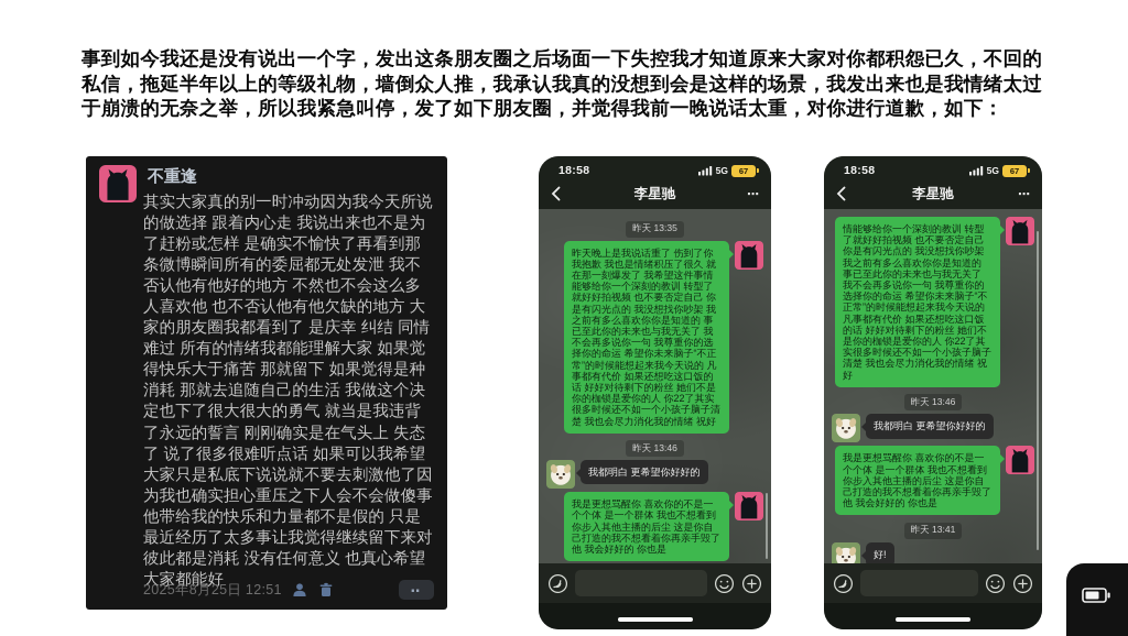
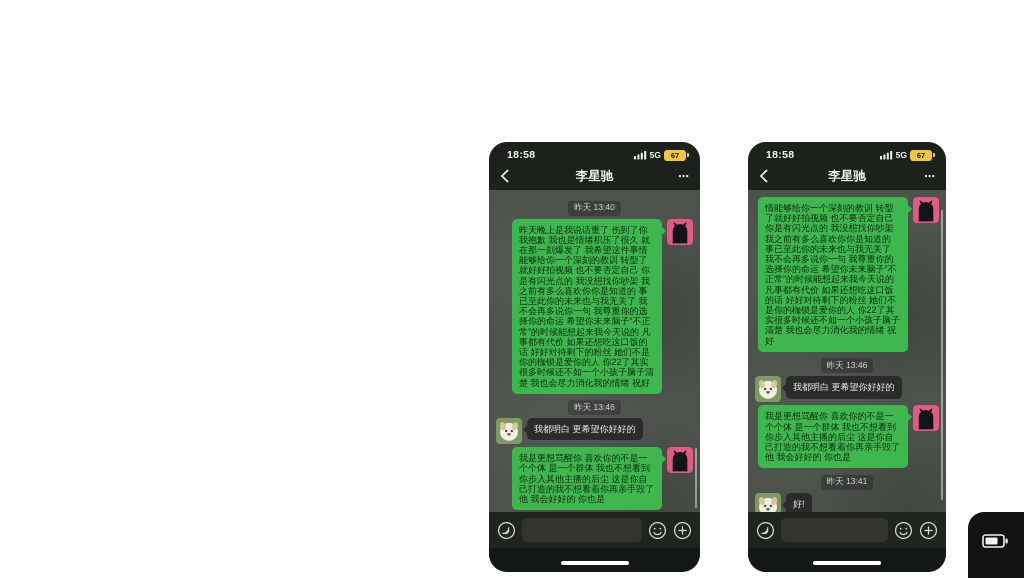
- 事到如今我还是没有说出一个字，发出这条朋友圈之后场面一下失控我才知道原来大家对你都积怨已久，不回的私信，拖延半年以上的等级礼物，墙倒众人推，我承认我真的没想到会是这样的场景，我发出来也是我情绪太过于崩溃的无奈之举，所以我紧急叫停，发了如下朋友圈，并觉得我前一晚说话太重，对你进行道歉，如下：
- 不重逢
- 其实大家真的别一时冲动因为我今天所说的做选择 跟着内心走 我说出来也不是为了赶粉或怎样 是确实不愉快了再看到那条微博瞬间所有的委屈都无处发泄 我不否认他有他好的地方 不然也不会这么多人喜欢他 也不否认他有他欠缺的地方 大家的朋友圈我都看到了 是庆幸 纠结 同情 难过 所有的情绪我都能理解大家 如果觉得快乐大于痛苦 那就留下 如果觉得是种消耗 那就去追随自己的生活 我做这个决定也下了很大很大的勇气 就当是我违背了永远的誓言 刚刚确实是在气头上 失态了 说了很多很难听点话 如果可以我希望大家只是私底下说说就不要去刺激他了因为我也确实担心重压之下人会不会做傻事 他带给我的快乐和力量都不是假的 只是最近经历了太多事让我觉得继续留下来对彼此都是消耗 没有任何意义 也真心希望大家都能好
- 2025年8月25日 12:51
- ‥
  18:58
  5G
  67
  李星驰
  ⋯
- 昨天 13:35
+ 昨天 13:40
  昨天晚上是我说话重了 伤到了你 我抱歉 我也是情绪积压了很久 就在那一刻爆发了 我希望这件事情能够给你一个深刻的教训 转型了就好好拍视频 也不要否定自己 你是有闪光点的 我没想找你吵架 我之前有多么喜欢你你是知道的 事已至此你的未来也与我无关了 我不会再多说你一句 我尊重你的选择你的命运 希望你未来脑子“不正常”的时候能想起来我今天说的 凡事都有代价 如果还想吃这口饭的话 好好对待剩下的粉丝 她们不是你的枷锁是爱你的人 你22了其实很多时候还不如一个小孩子脑子清楚 我也会尽力消化我的情绪 祝好
  昨天 13:46
  我都明白 更希望你好好的
  我是更想骂醒你 喜欢你的不是一个个体 是一个群体 我也不想看到你步入其他主播的后尘 这是你自己打造的我不想看着你再亲手毁了他 我会好好的 你也是
  18:58
  5G
  67
  李星驰
  ⋯
  情能够给你一个深刻的教训 转型了就好好拍视频 也不要否定自己 你是有闪光点的 我没想找你吵架 我之前有多么喜欢你你是知道的 事已至此你的未来也与我无关了 我不会再多说你一句 我尊重你的选择你的命运 希望你未来脑子“不正常”的时候能想起来我今天说的 凡事都有代价 如果还想吃这口饭的话 好好对待剩下的粉丝 她们不是你的枷锁是爱你的人 你22了其实很多时候还不如一个小孩子脑子清楚 我也会尽力消化我的情绪 祝好
  昨天 13:46
  我都明白 更希望你好好的
  我是更想骂醒你 喜欢你的不是一个个体 是一个群体 我也不想看到你步入其他主播的后尘 这是你自己打造的我不想看着你再亲手毁了他 我会好好的 你也是
  昨天 13:41
  好!
